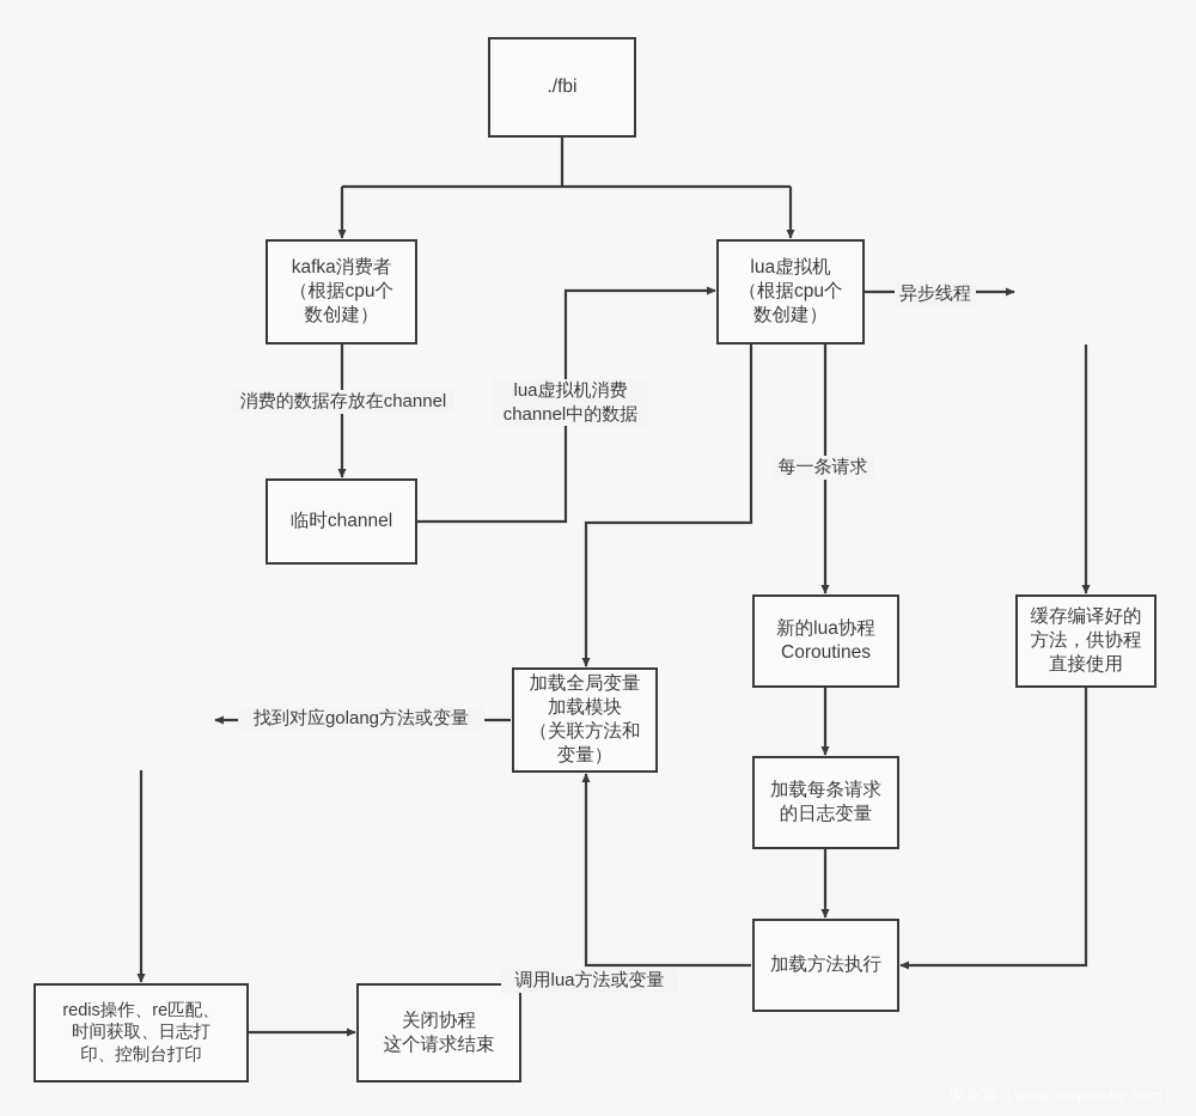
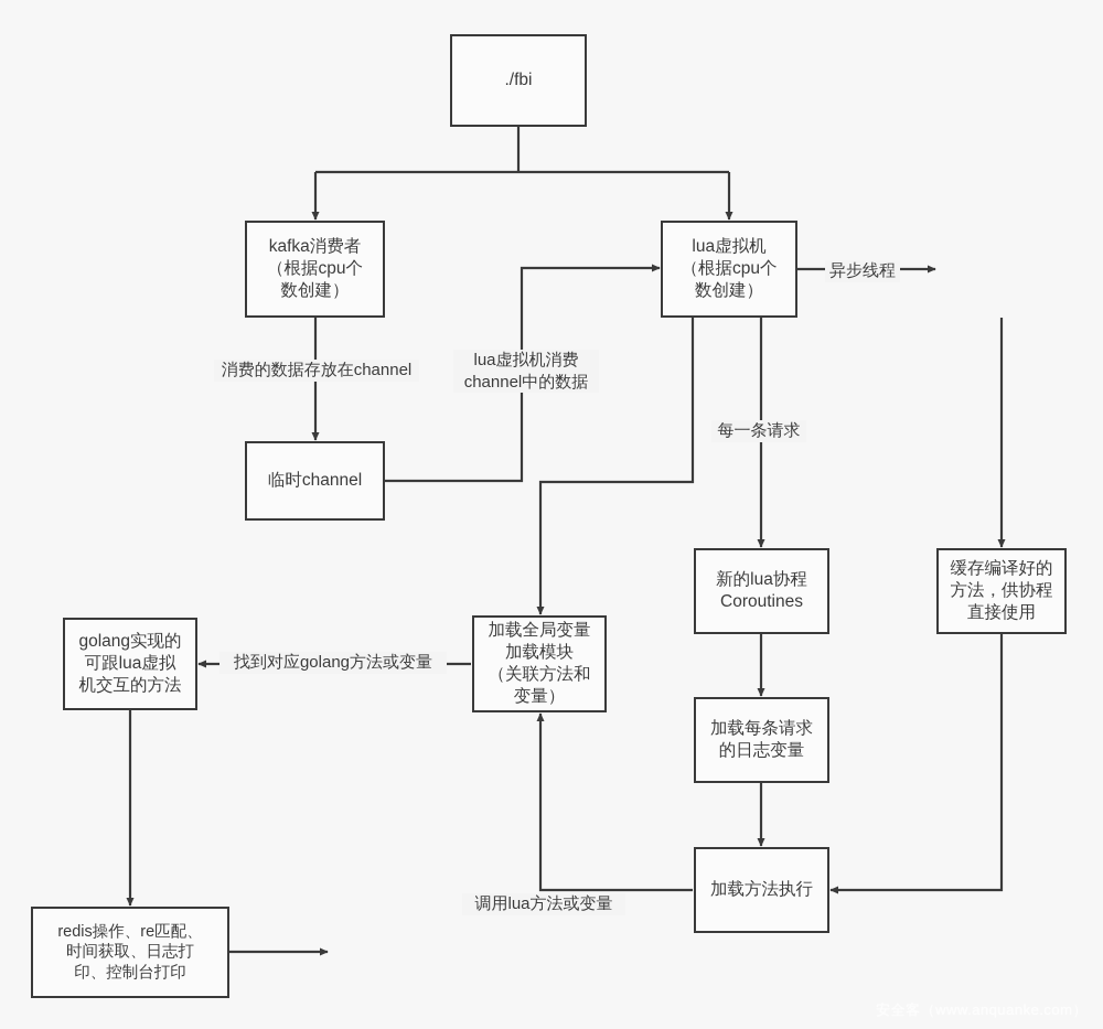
  ./fbi
  kafka消费者
  （根据cpu个
  数创建）
  lua虚拟机
  （根据cpu个
  数创建）
  临时channel
  新的lua协程
  Coroutines
  缓存编译好的
  方法，供协程
  直接使用
  加载全局变量
  加载模块
  （关联方法和
  变量）
+ golang实现的
+ 可跟lua虚拟
+ 机交互的方法
  加载每条请求
  的日志变量
  加载方法执行
  redis操作、re匹配、
  时间获取、日志打
  印、控制台打印
- 关闭协程
- 这个请求结束
  消费的数据存放在channel
  lua虚拟机消费
  channel中的数据
  异步线程
  每一条请求
  找到对应golang方法或变量
  调用lua方法或变量
